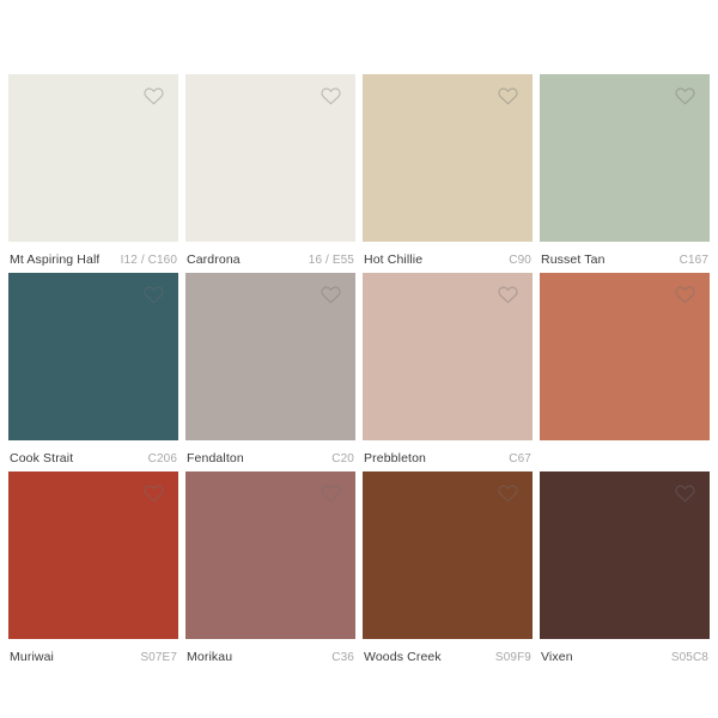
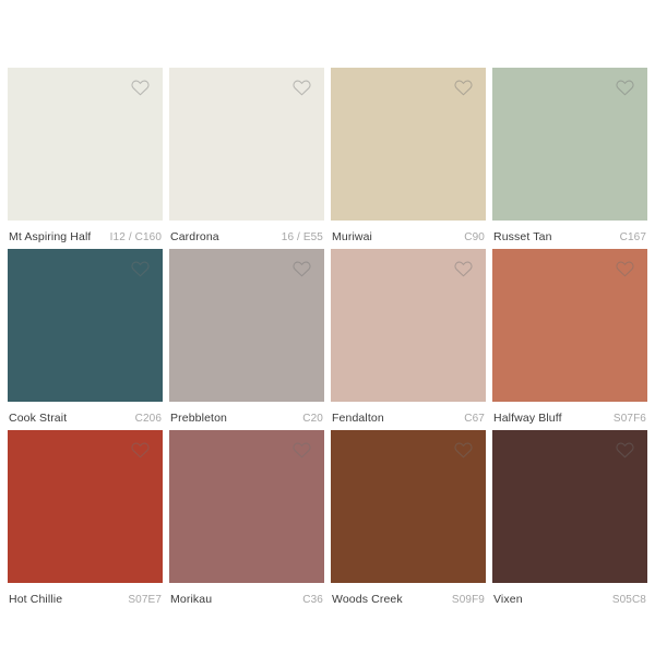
  Mt Aspiring Half
  I12 / C160
  Cardrona
  16 / E55
- Hot Chillie
+ Muriwai
  C90
  Russet Tan
  C167
  Cook Strait
  C206
- Fendalton
+ Prebbleton
  C20
- Prebbleton
+ Fendalton
  C67
+ Halfway Bluff
+ S07F6
- Muriwai
+ Hot Chillie
  S07E7
  Morikau
  C36
  Woods Creek
  S09F9
  Vixen
  S05C8
